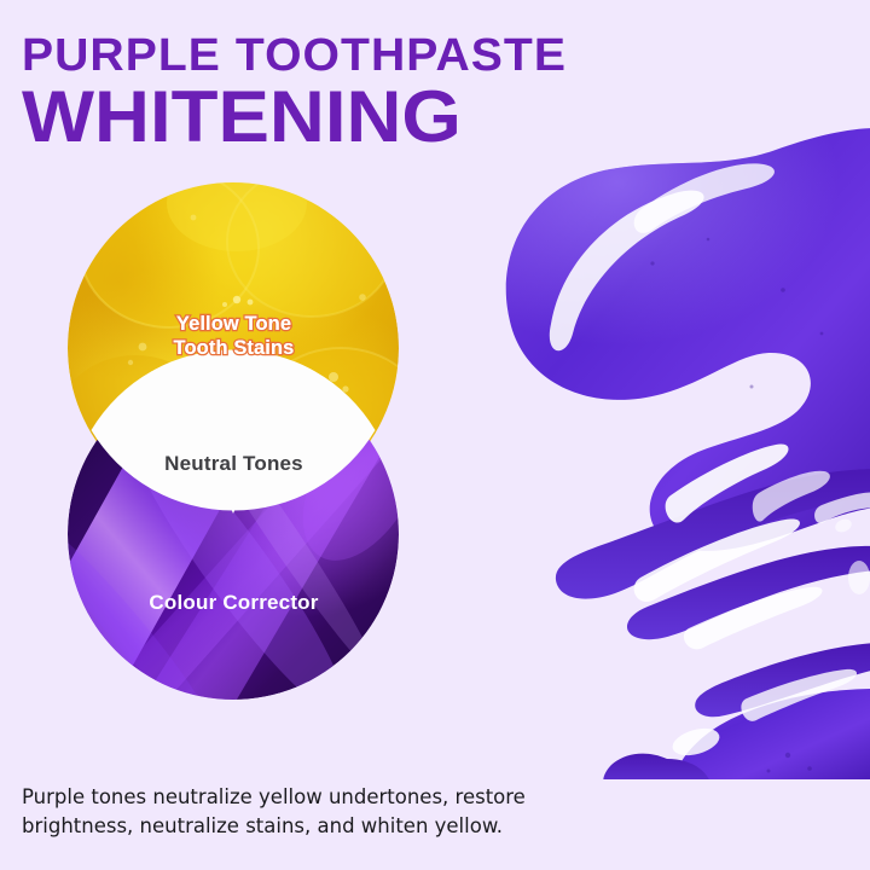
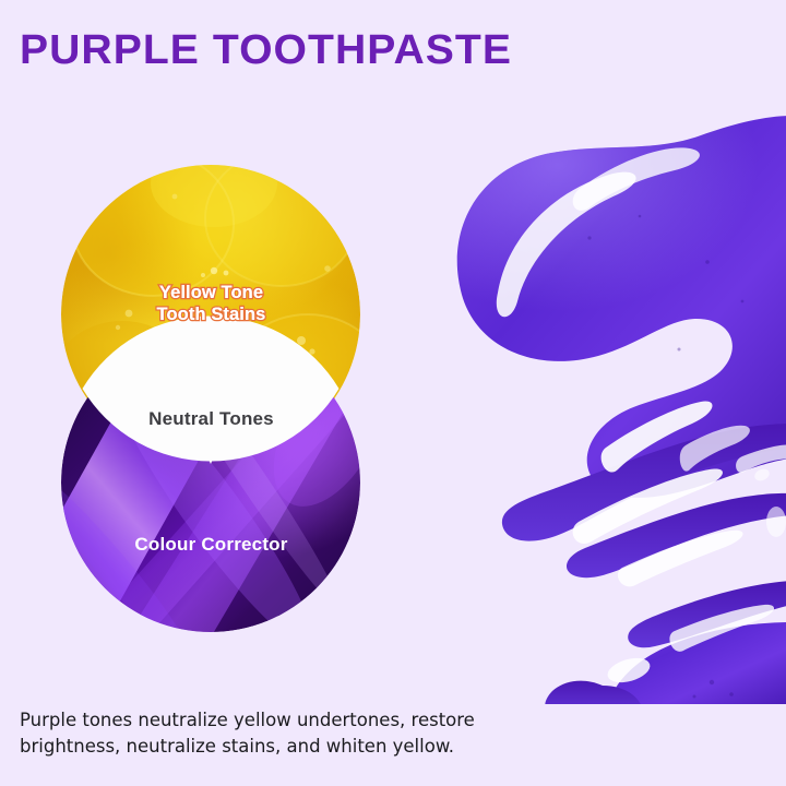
  PURPLE TOOTHPASTE
- WHITENING
  Yellow Tone
  Tooth Stains
  Neutral Tones
  Colour Corrector
  Purple tones neutralize yellow undertones, restore
  brightness, neutralize stains, and whiten yellow.
